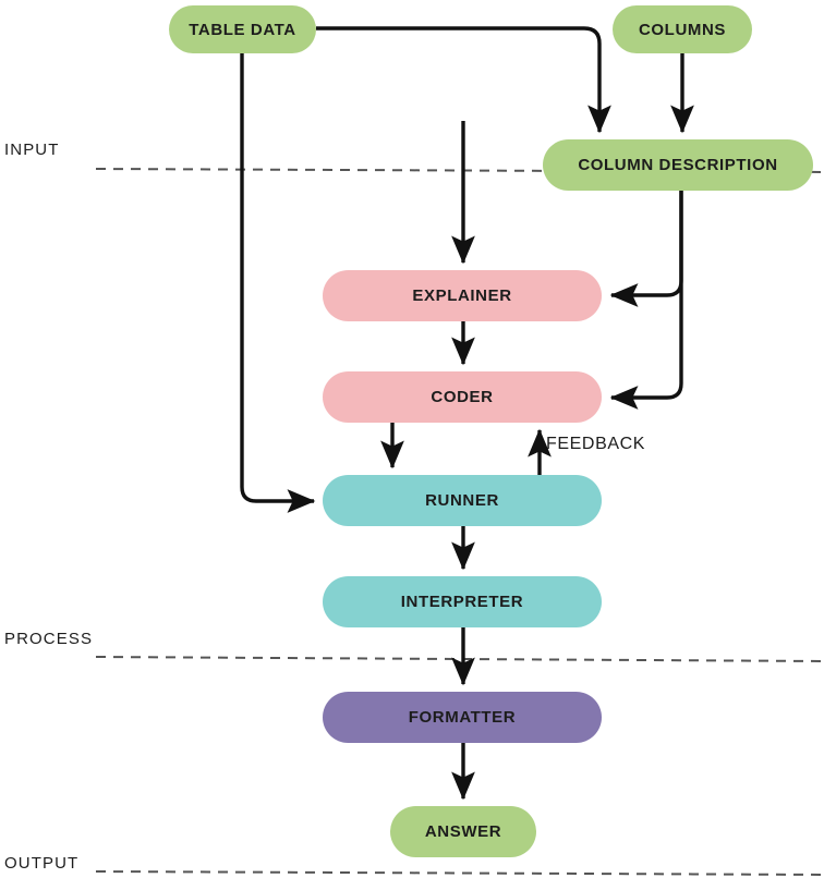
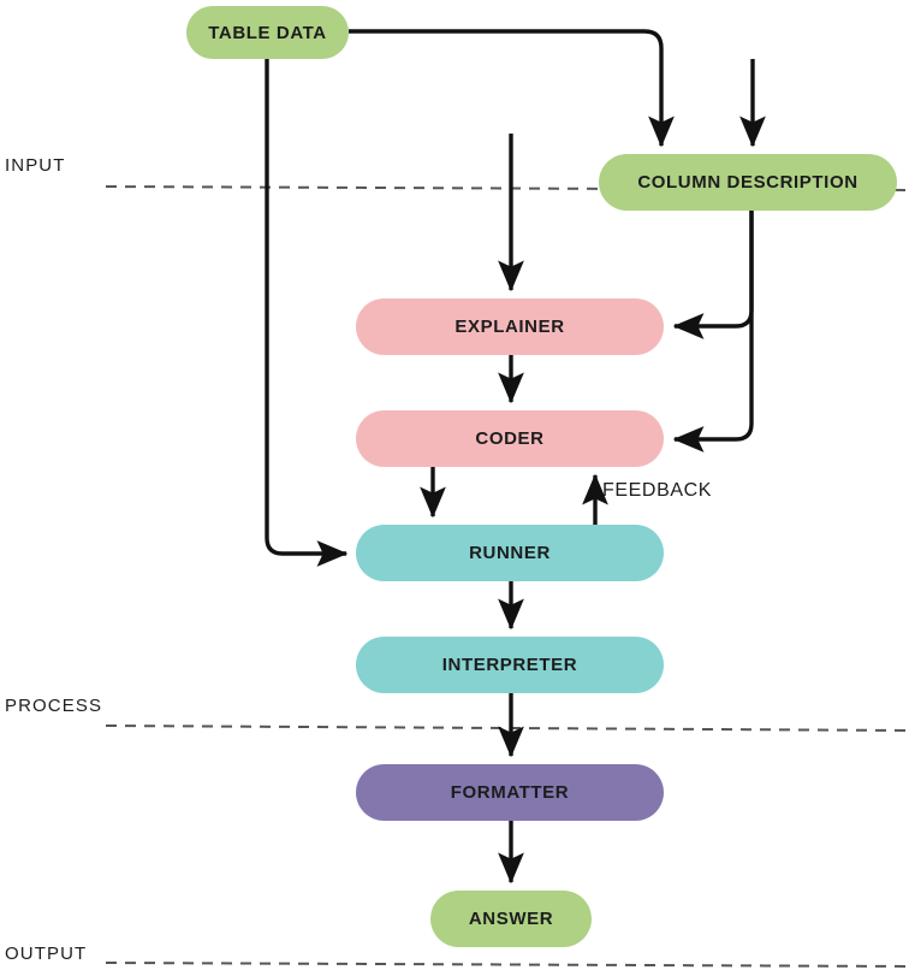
  INPUT
  PROCESS
  OUTPUT
  FEEDBACK
  TABLE DATA
- COLUMNS
  COLUMN DESCRIPTION
  EXPLAINER
  CODER
  RUNNER
  INTERPRETER
  FORMATTER
  ANSWER
